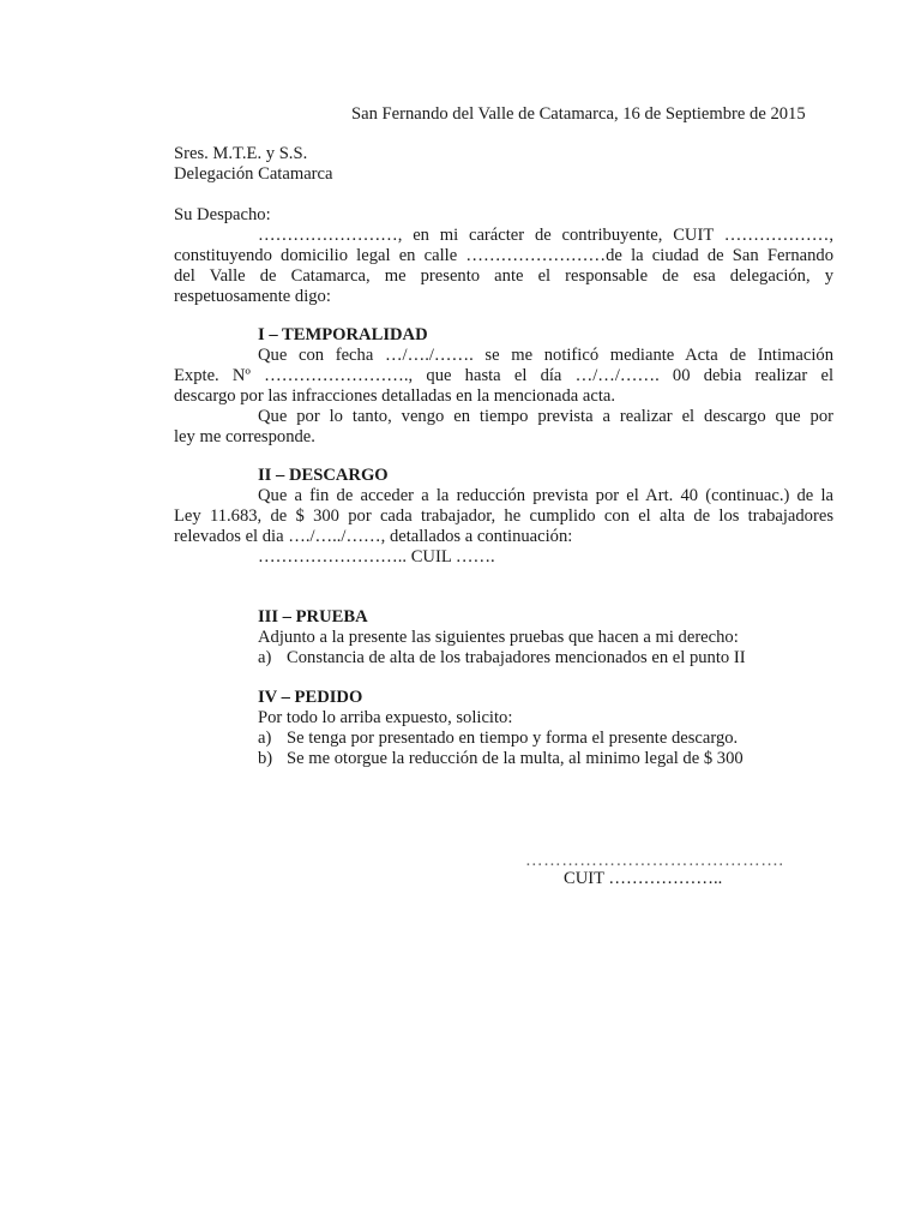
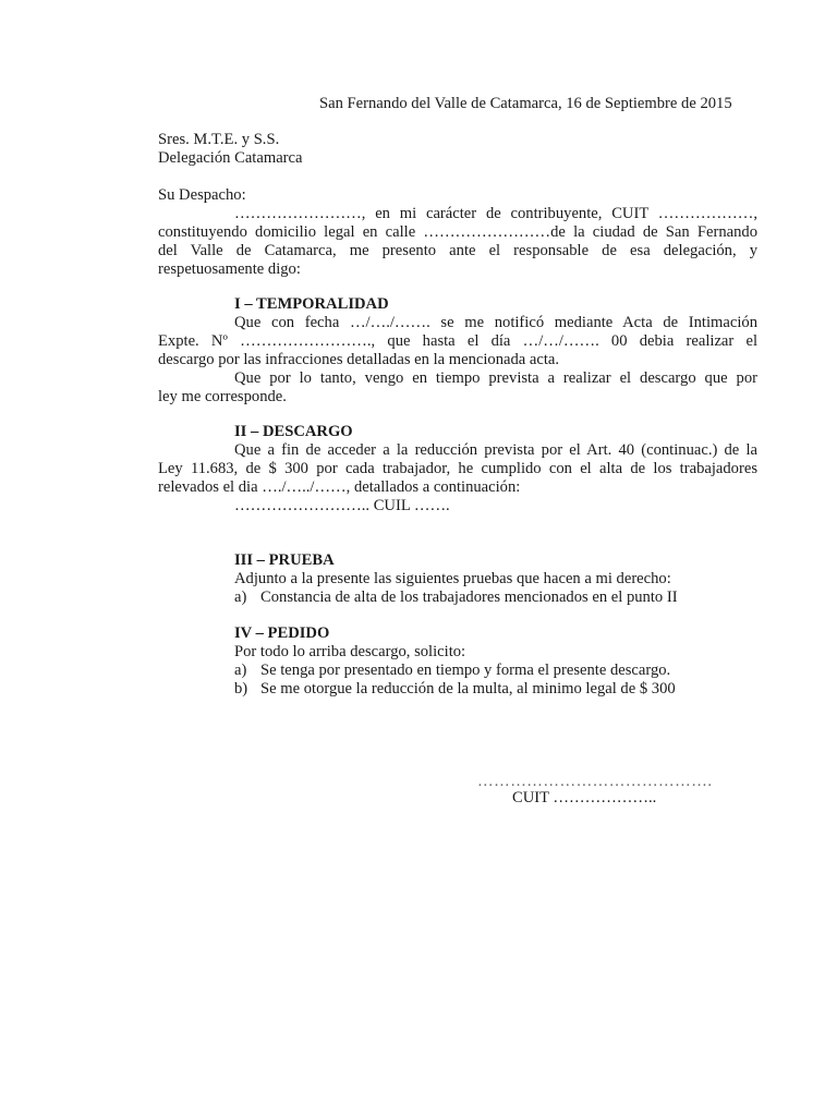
  San Fernando del Valle de Catamarca, 16 de Septiembre de 2015
  Sres. M.T.E. y S.S.
  Delegación Catamarca
  Su Despacho:
  ……………………, en mi carácter de contribuyente, CUIT ………………,
  constituyendo domicilio legal en calle ……………………de la ciudad de San Fernando
  del Valle de Catamarca, me presento ante el responsable de esa delegación, y
  respetuosamente digo:
  I – TEMPORALIDAD
  Que con fecha …/…./……. se me notificó mediante Acta de Intimación
  Expte. Nº ……………………., que hasta el día …/…/……. 00 debia realizar el
  descargo por las infracciones detalladas en la mencionada acta.
  Que por lo tanto, vengo en tiempo prevista a realizar el descargo que por
  ley me corresponde.
  II – DESCARGO
  Que a fin de acceder a la reducción prevista por el Art. 40 (continuac.) de la
  Ley 11.683, de $ 300 por cada trabajador, he cumplido con el alta de los trabajadores
  relevados el dia …./…../……, detallados a continuación:
  …………………….. CUIL …….
  III – PRUEBA
  Adjunto a la presente las siguientes pruebas que hacen a mi derecho:
  a) Constancia de alta de los trabajadores mencionados en el punto II
  IV – PEDIDO
- Por todo lo arriba expuesto, solicito:
+ Por todo lo arriba descargo, solicito:
  a) Se tenga por presentado en tiempo y forma el presente descargo.
  b) Se me otorgue la reducción de la multa, al minimo legal de $ 300
  …………………………………….
  CUIT ………………..
